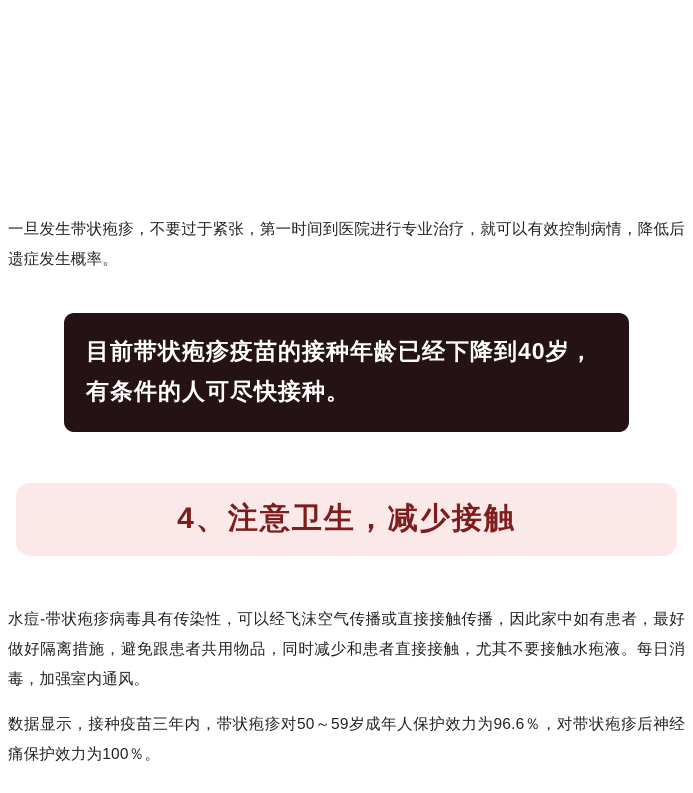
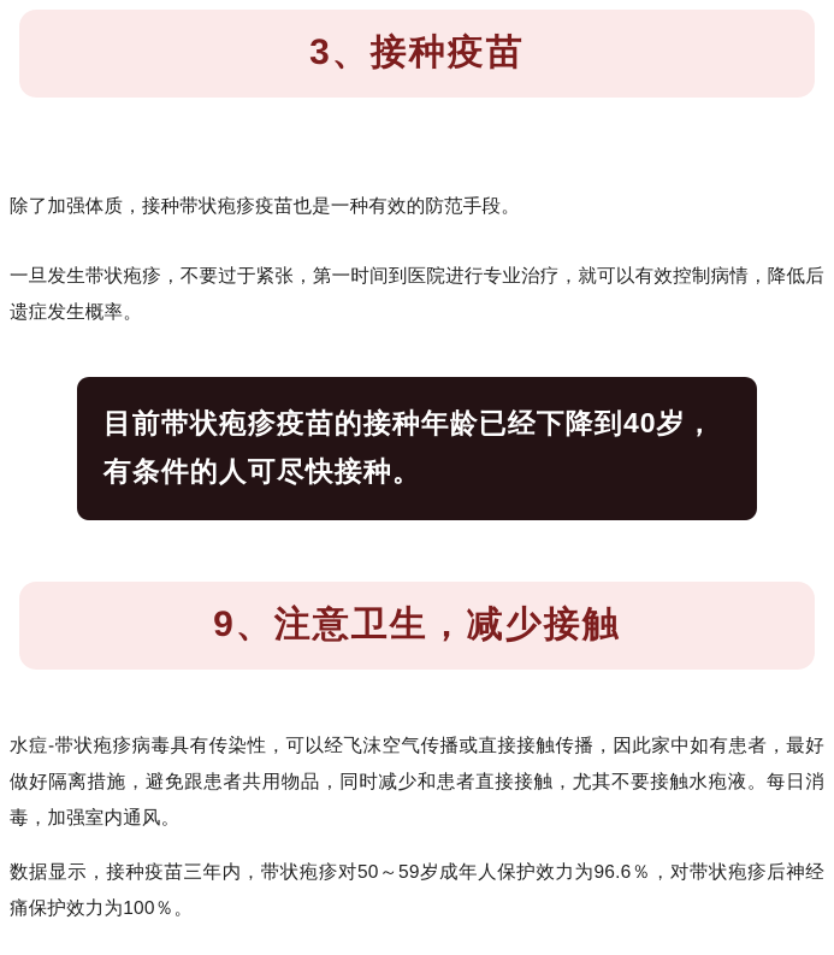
+ 3、接种疫苗
+ 除了加强体质，接种带状疱疹疫苗也是一种有效的防范手段。
  一旦发生带状疱疹，不要过于紧张，第一时间到医院进行专业治疗，就可以有效控制病情，降低后遗症发生概率。
  目前带状疱疹疫苗的接种年龄已经下降到40岁，有条件的人可尽快接种。
- 4、注意卫生，减少接触
+ 9、注意卫生，减少接触
  水痘-带状疱疹病毒具有传染性，可以经飞沫空气传播或直接接触传播，因此家中如有患者，最好做好隔离措施，避免跟患者共用物品，同时减少和患者直接接触，尤其不要接触水疱液。每日消毒，加强室内通风。
  数据显示，接种疫苗三年内，带状疱疹对50～59岁成年人保护效力为96.6％，对带状疱疹后神经痛保护效力为100％。
